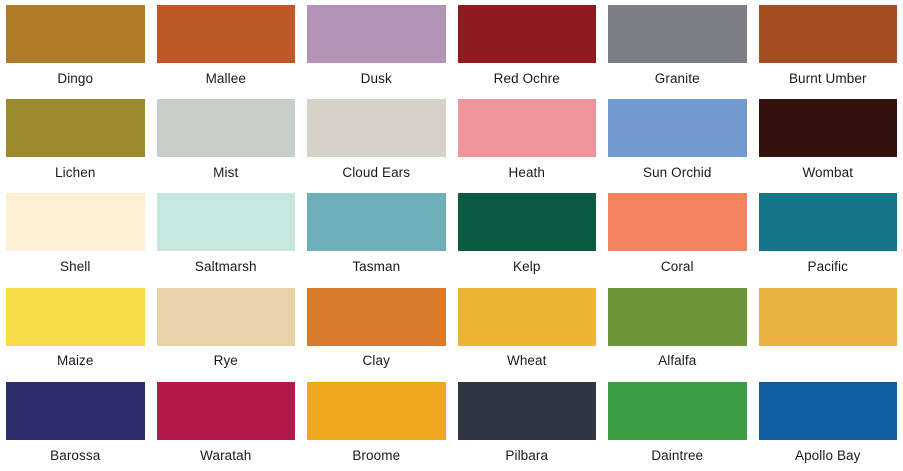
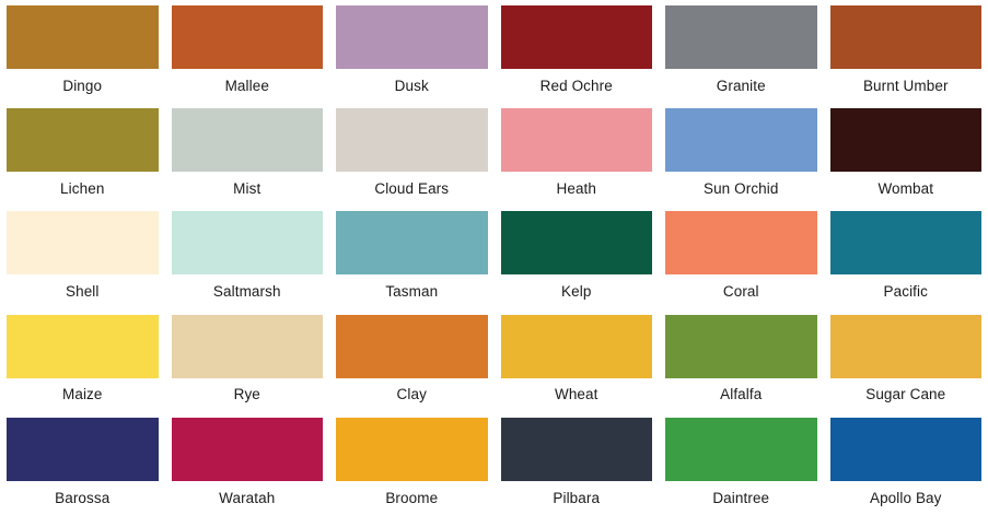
  Dingo
  Mallee
  Dusk
  Red Ochre
  Granite
  Burnt Umber
  Lichen
  Mist
  Cloud Ears
  Heath
  Sun Orchid
  Wombat
  Shell
  Saltmarsh
  Tasman
  Kelp
  Coral
  Pacific
  Maize
  Rye
  Clay
  Wheat
  Alfalfa
+ Sugar Cane
  Barossa
  Waratah
  Broome
  Pilbara
  Daintree
  Apollo Bay
